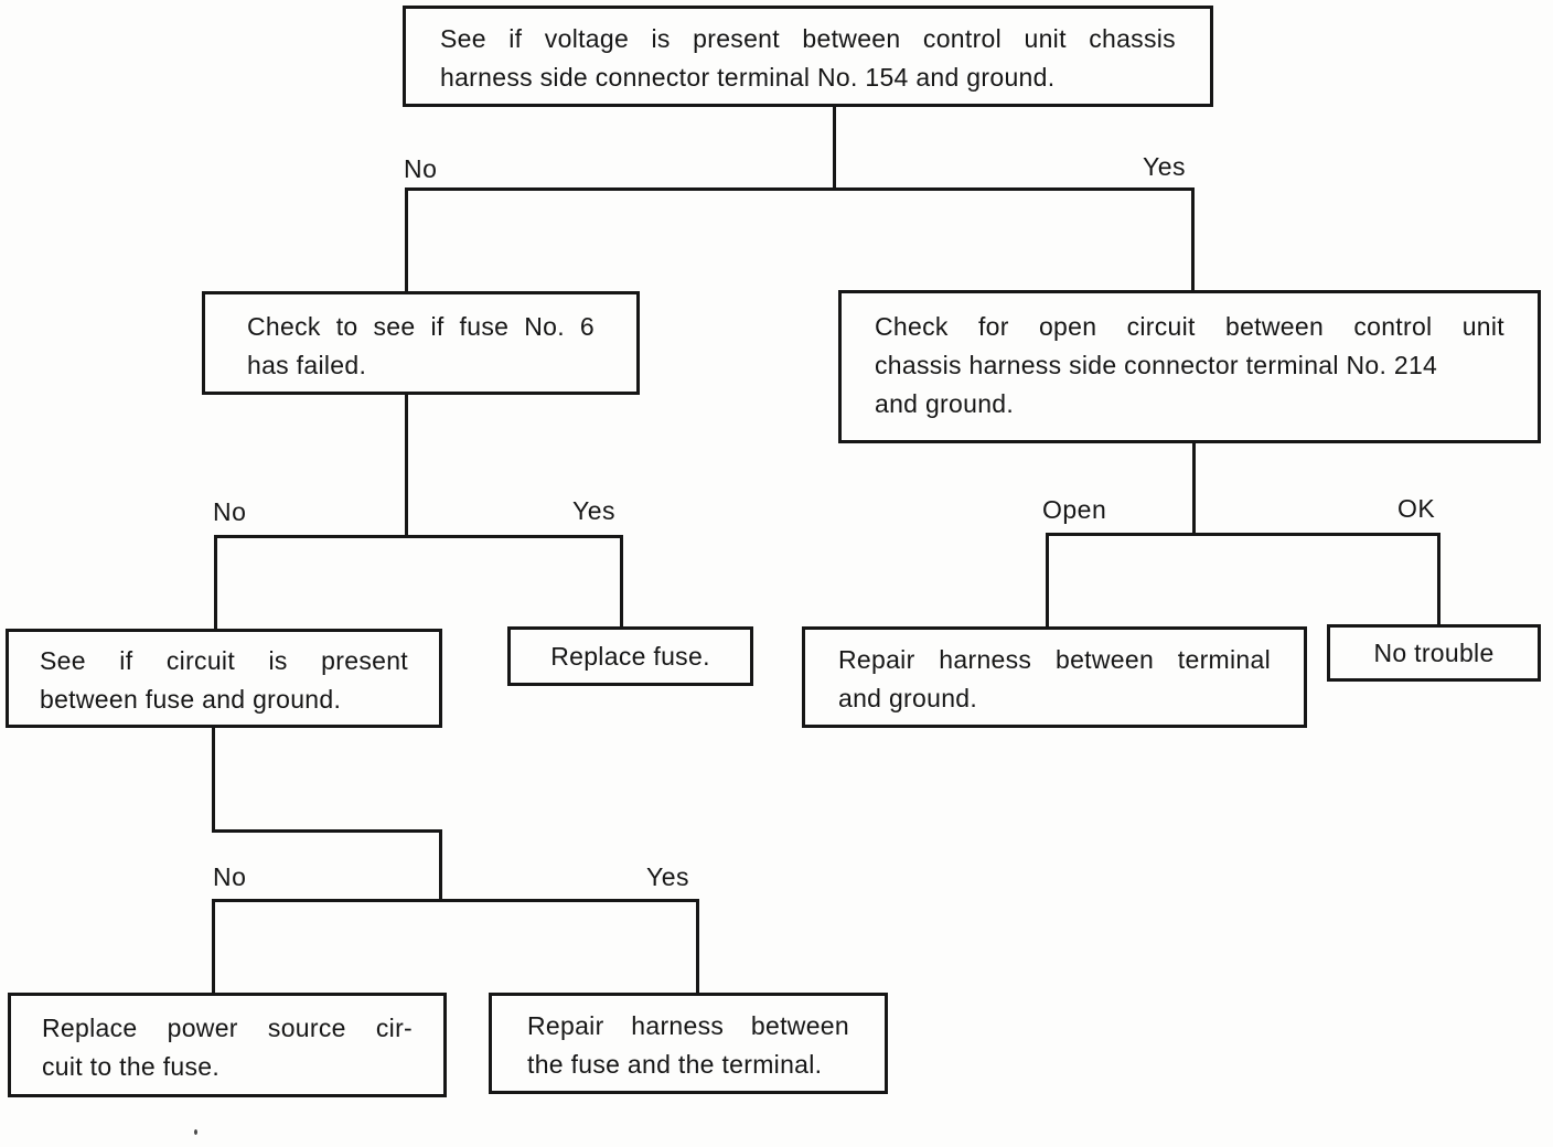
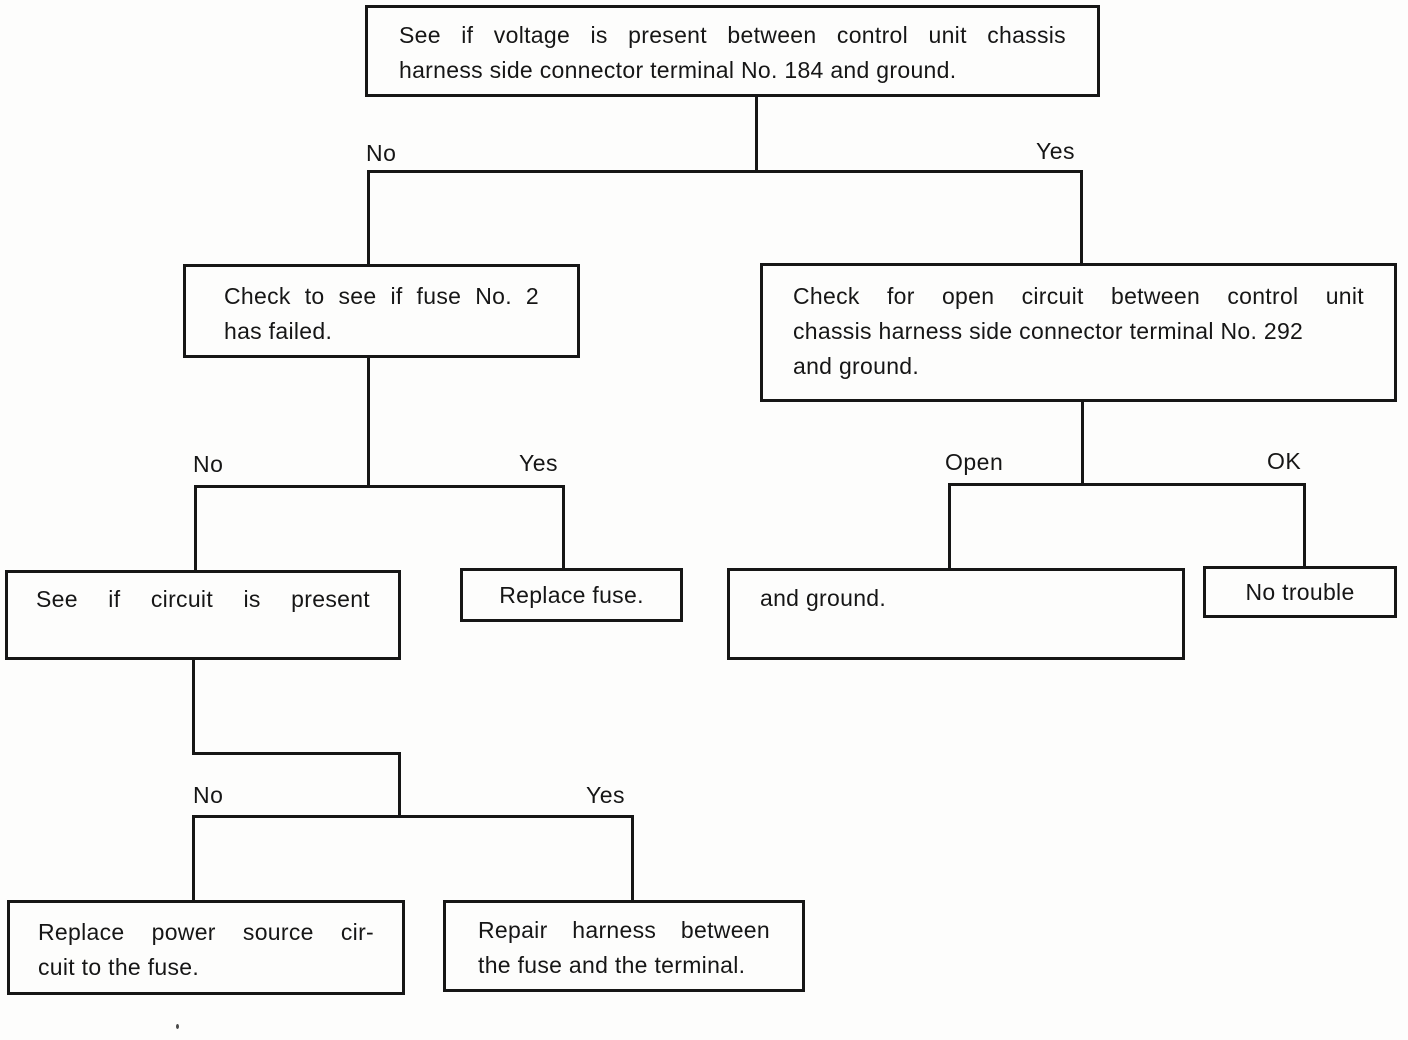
  See if voltage is present between control unit chassis
- harness side connector terminal No. 154 and ground.
+ harness side connector terminal No. 184 and ground.
- Check to see if fuse No. 6
+ Check to see if fuse No. 2
  has failed.
  Check for open circuit between control unit
- chassis harness side connector terminal No. 214
+ chassis harness side connector terminal No. 292
  and ground.
  See if circuit is present
- between fuse and ground.
  Replace fuse.
- Repair harness between terminal
  and ground.
  No trouble
  Replace power source cir-
  cuit to the fuse.
  Repair harness between
  the fuse and the terminal.
  No
  Yes
  No
  Yes
  Open
  OK
  No
  Yes
